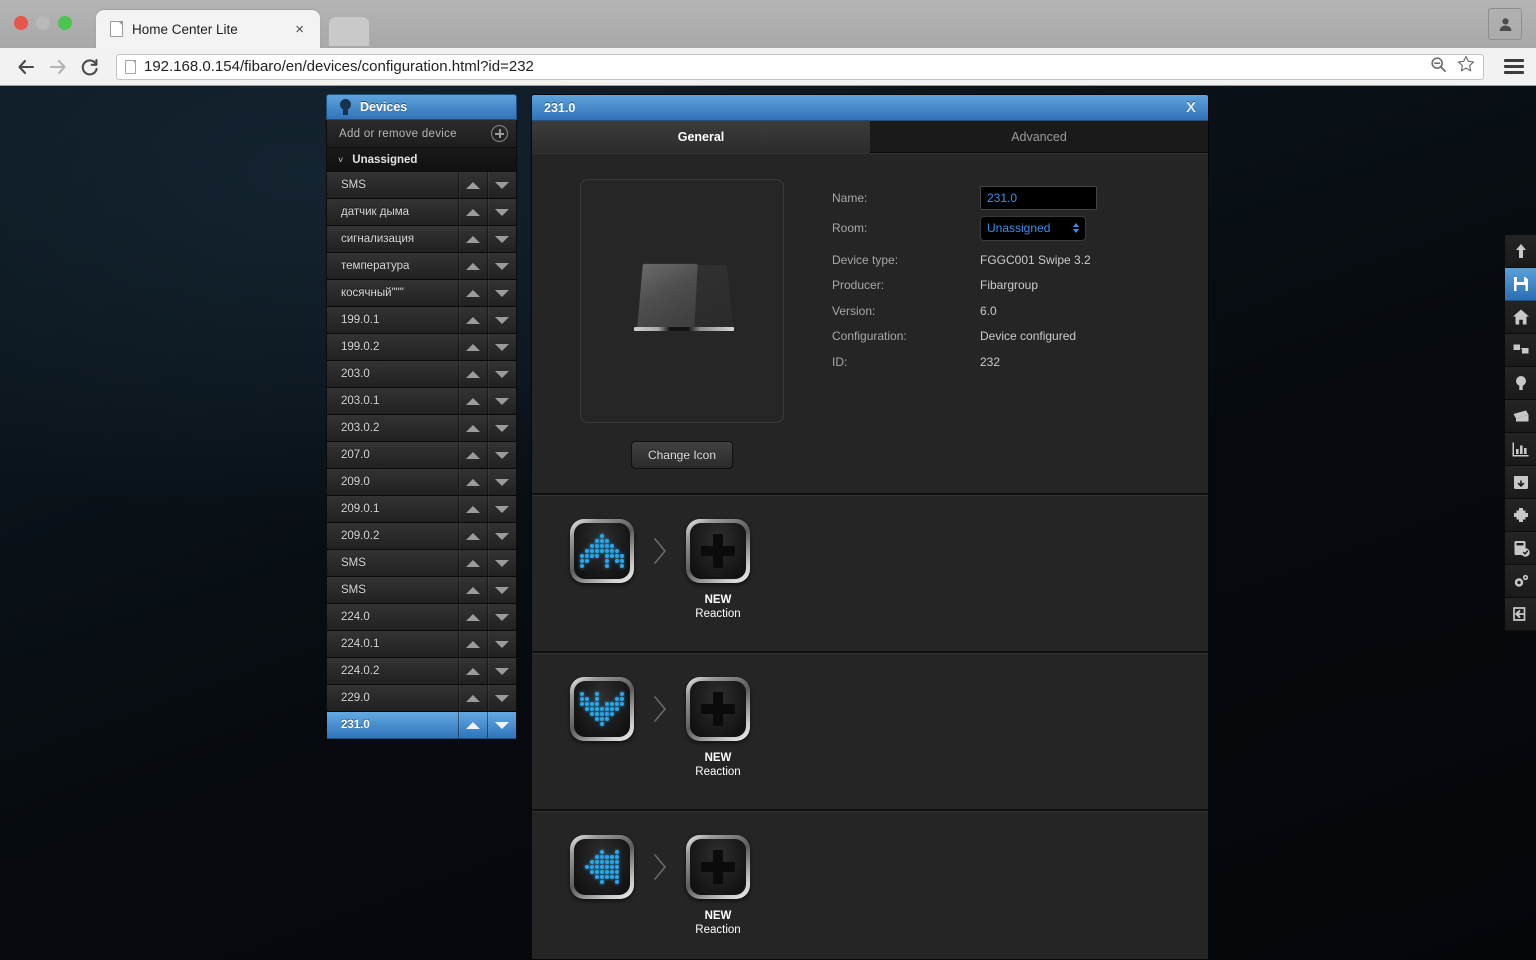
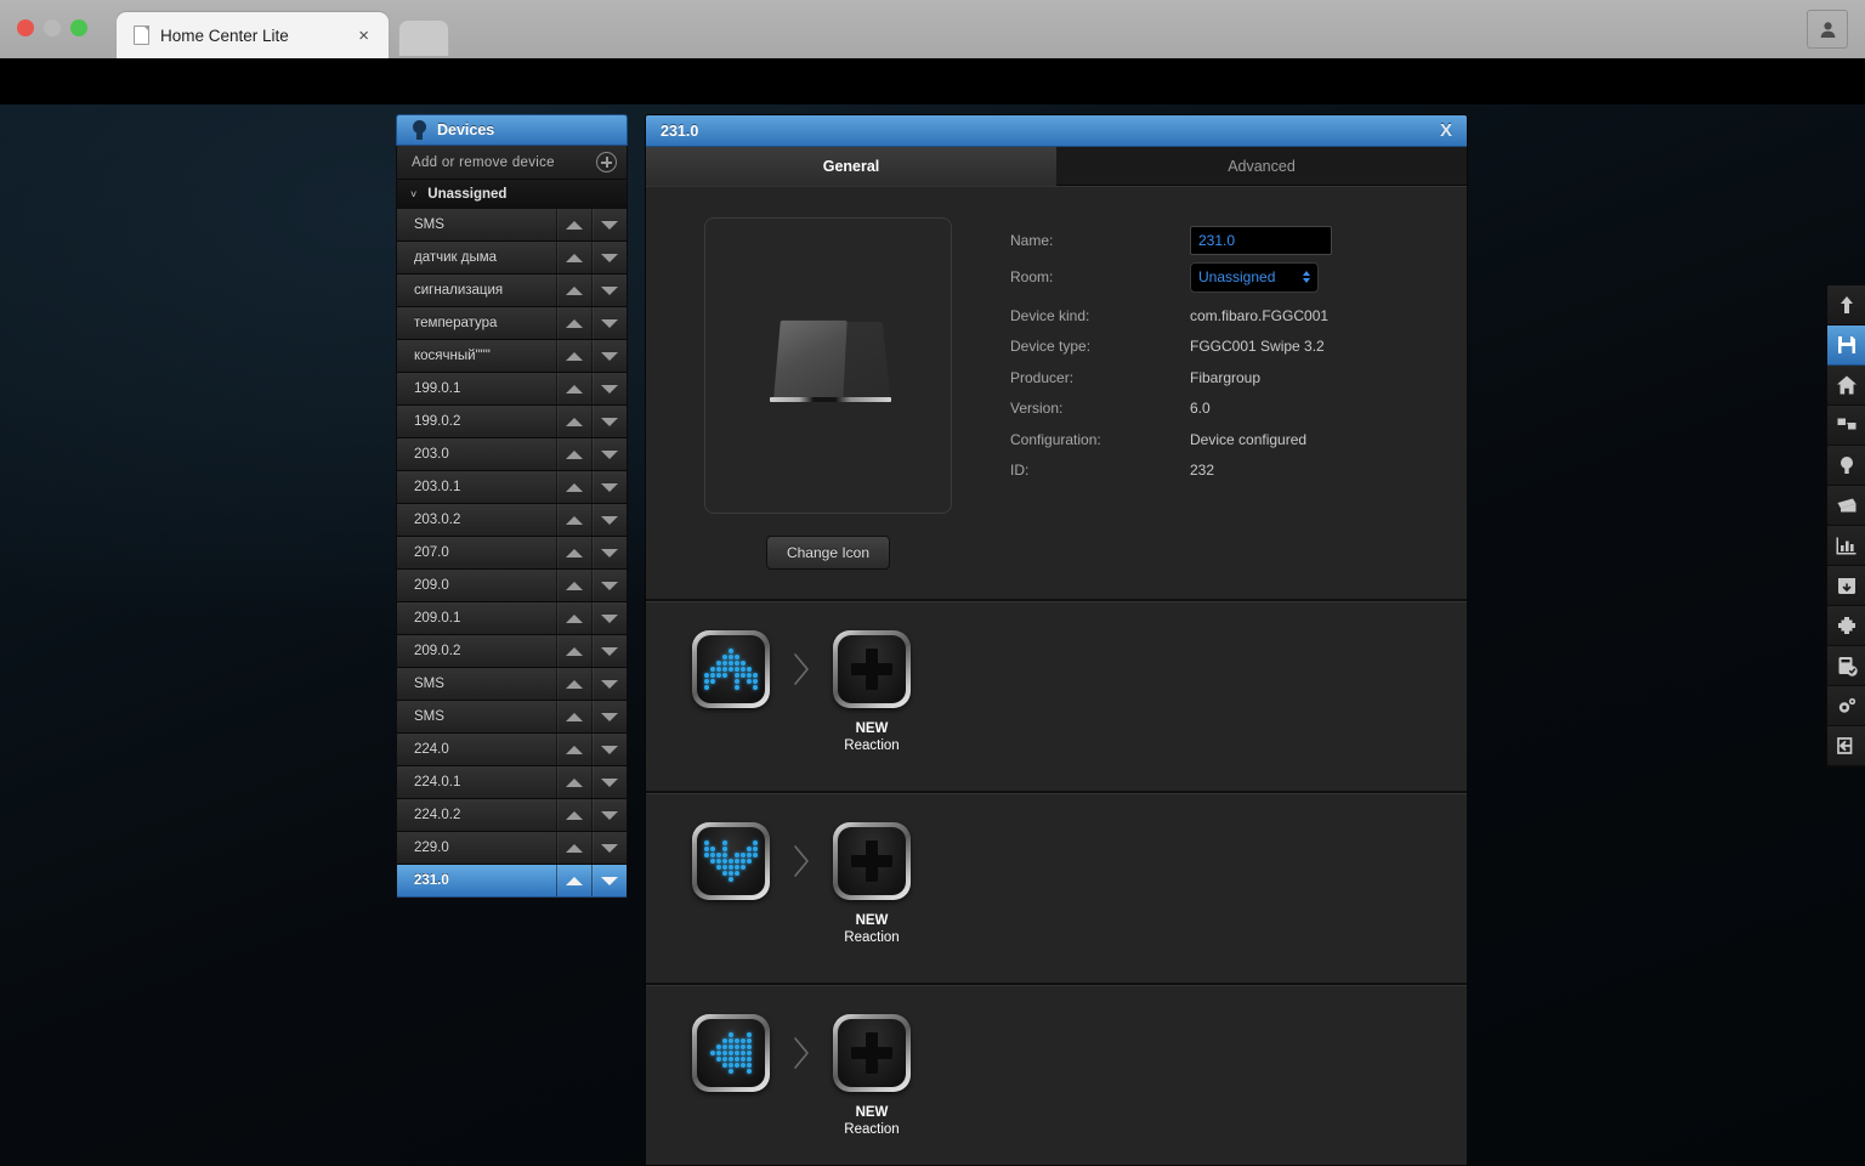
  Home Center Lite
  ×
- 192.168.0.154
- /fibaro/en/devices/configuration.html?id=232
  Devices
  Add or remove device
  ˅
  Unassigned
  SMS
  датчик дыма
  сигнализация
  температура
  косячный"""
  199.0.1
  199.0.2
  203.0
  203.0.1
  203.0.2
  207.0
  209.0
  209.0.1
  209.0.2
  SMS
  SMS
  224.0
  224.0.1
  224.0.2
  229.0
  231.0
  231.0
  X
  General
  Advanced
  Change Icon
  Name:
  231.0
  Room:
  Unassigned
+ Device kind:
+ com.fibaro.FGGC001
  Device type:
  FGGC001 Swipe 3.2
  Producer:
  Fibargroup
  Version:
  6.0
  Configuration:
  Device configured
  ID:
  232
  NEW
  Reaction
  NEW
  Reaction
  NEW
  Reaction
